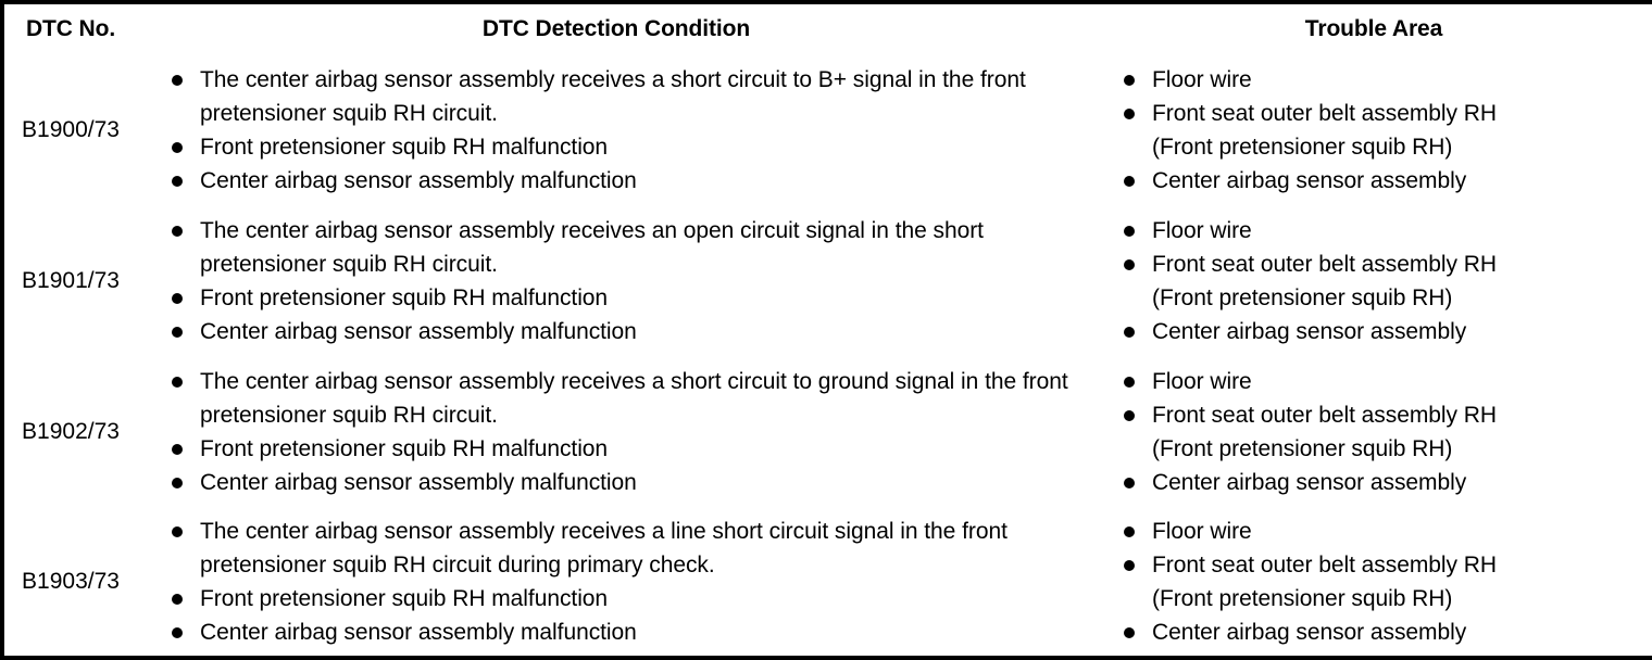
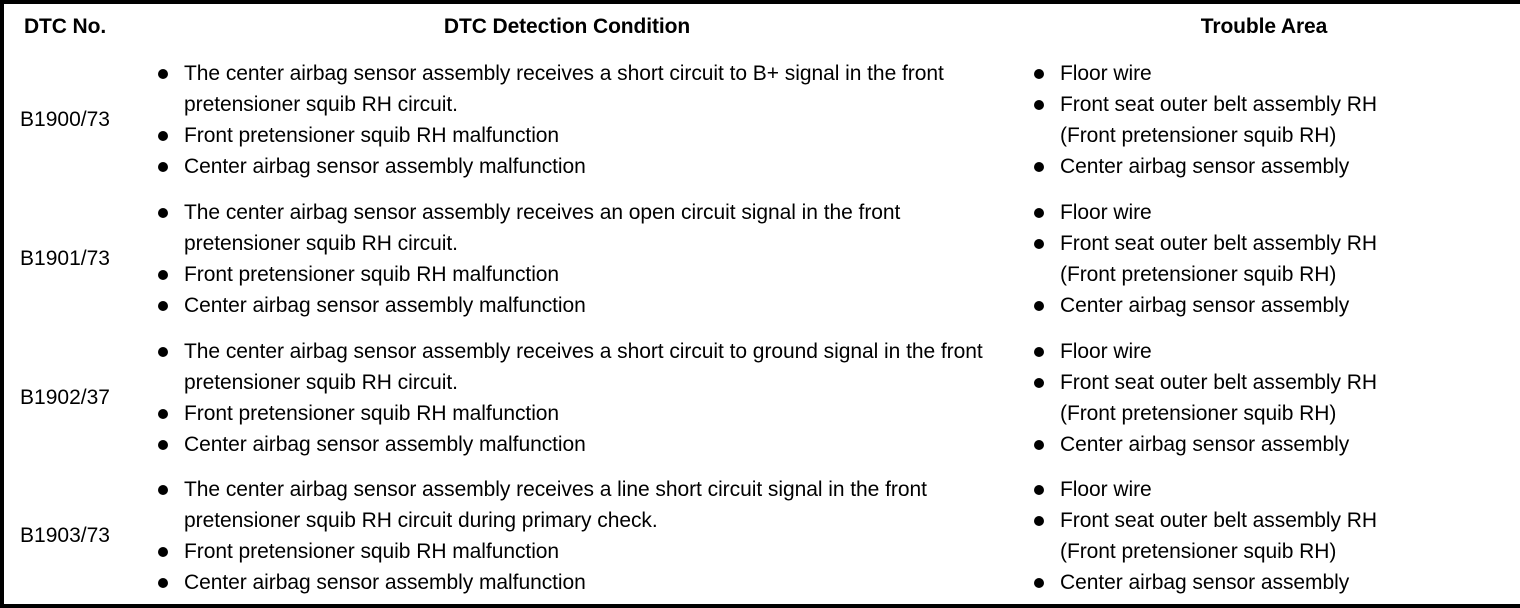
  DTC No.	DTC Detection Condition	Trouble Area
  B1900/73	The center airbag sensor assembly receives a short circuit to B+ signal in the front pretensioner squib RH circuit. Front pretensioner squib RH malfunction Center airbag sensor assembly malfunction	Floor wire Front seat outer belt assembly RH (Front pretensioner squib RH) Center airbag sensor assembly
- B1901/73	The center airbag sensor assembly receives an open circuit signal in the short pretensioner squib RH circuit. Front pretensioner squib RH malfunction Center airbag sensor assembly malfunction	Floor wire Front seat outer belt assembly RH (Front pretensioner squib RH) Center airbag sensor assembly
+ B1901/73	The center airbag sensor assembly receives an open circuit signal in the front pretensioner squib RH circuit. Front pretensioner squib RH malfunction Center airbag sensor assembly malfunction	Floor wire Front seat outer belt assembly RH (Front pretensioner squib RH) Center airbag sensor assembly
- B1902/73	The center airbag sensor assembly receives a short circuit to ground signal in the front pretensioner squib RH circuit. Front pretensioner squib RH malfunction Center airbag sensor assembly malfunction	Floor wire Front seat outer belt assembly RH (Front pretensioner squib RH) Center airbag sensor assembly
+ B1902/37	The center airbag sensor assembly receives a short circuit to ground signal in the front pretensioner squib RH circuit. Front pretensioner squib RH malfunction Center airbag sensor assembly malfunction	Floor wire Front seat outer belt assembly RH (Front pretensioner squib RH) Center airbag sensor assembly
  B1903/73	The center airbag sensor assembly receives a line short circuit signal in the front pretensioner squib RH circuit during primary check. Front pretensioner squib RH malfunction Center airbag sensor assembly malfunction	Floor wire Front seat outer belt assembly RH (Front pretensioner squib RH) Center airbag sensor assembly
